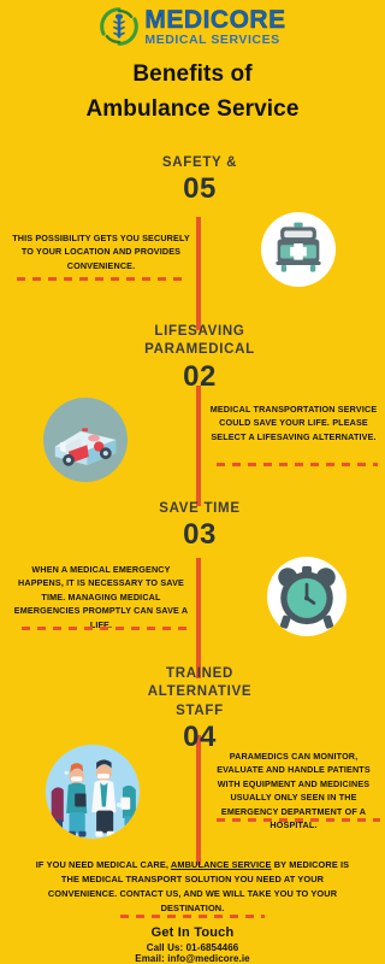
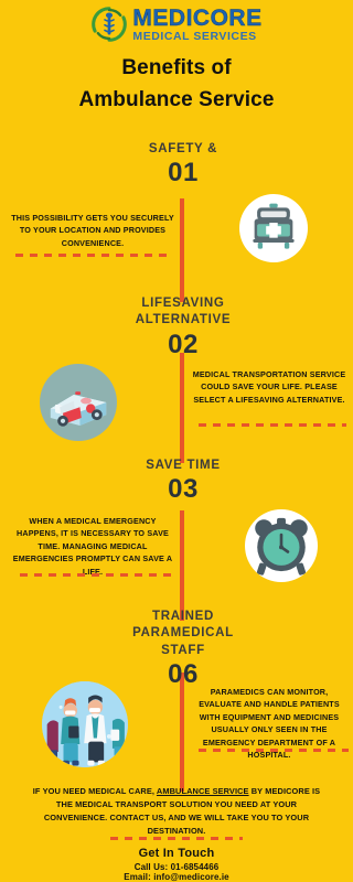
  MEDICORE
  MEDICAL SERVICES
  Benefits of
  Ambulance Service
  SAFETY &
- 05
+ 01
  THIS POSSIBILITY GETS YOU SECURELY TO YOUR LOCATION AND PROVIDES CONVENIENCE.
  LIFESAVING
- PARAMEDICAL
+ ALTERNATIVE
  02
  MEDICAL TRANSPORTATION SERVICE COULD SAVE YOUR LIFE. PLEASE SELECT A LIFESAVING ALTERNATIVE.
  SAVE TIME
  03
  WHEN A MEDICAL EMERGENCY HAPPENS, IT IS NECESSARY TO SAVE TIME. MANAGING MEDICAL EMERGENCIES PROMPTLY CAN SAVE A LIFE.
  TRAINED
- ALTERNATIVE
+ PARAMEDICAL
  STAFF
- 04
+ 06
  PARAMEDICS CAN MONITOR, EVALUATE AND HANDLE PATIENTS WITH EQUIPMENT AND MEDICINES USUALLY ONLY SEEN IN THE EMERGENCY DEPARTMENT OF A HOSPITAL.
  IF YOU NEED MEDICAL CARE, AMBULANCE SERVICE BY MEDICORE IS THE MEDICAL TRANSPORT SOLUTION YOU NEED AT YOUR CONVENIENCE. CONTACT US, AND WE WILL TAKE YOU TO YOUR DESTINATION.
  Get In Touch
  Call Us: 01-6854466
  Email: info@medicore.ie
